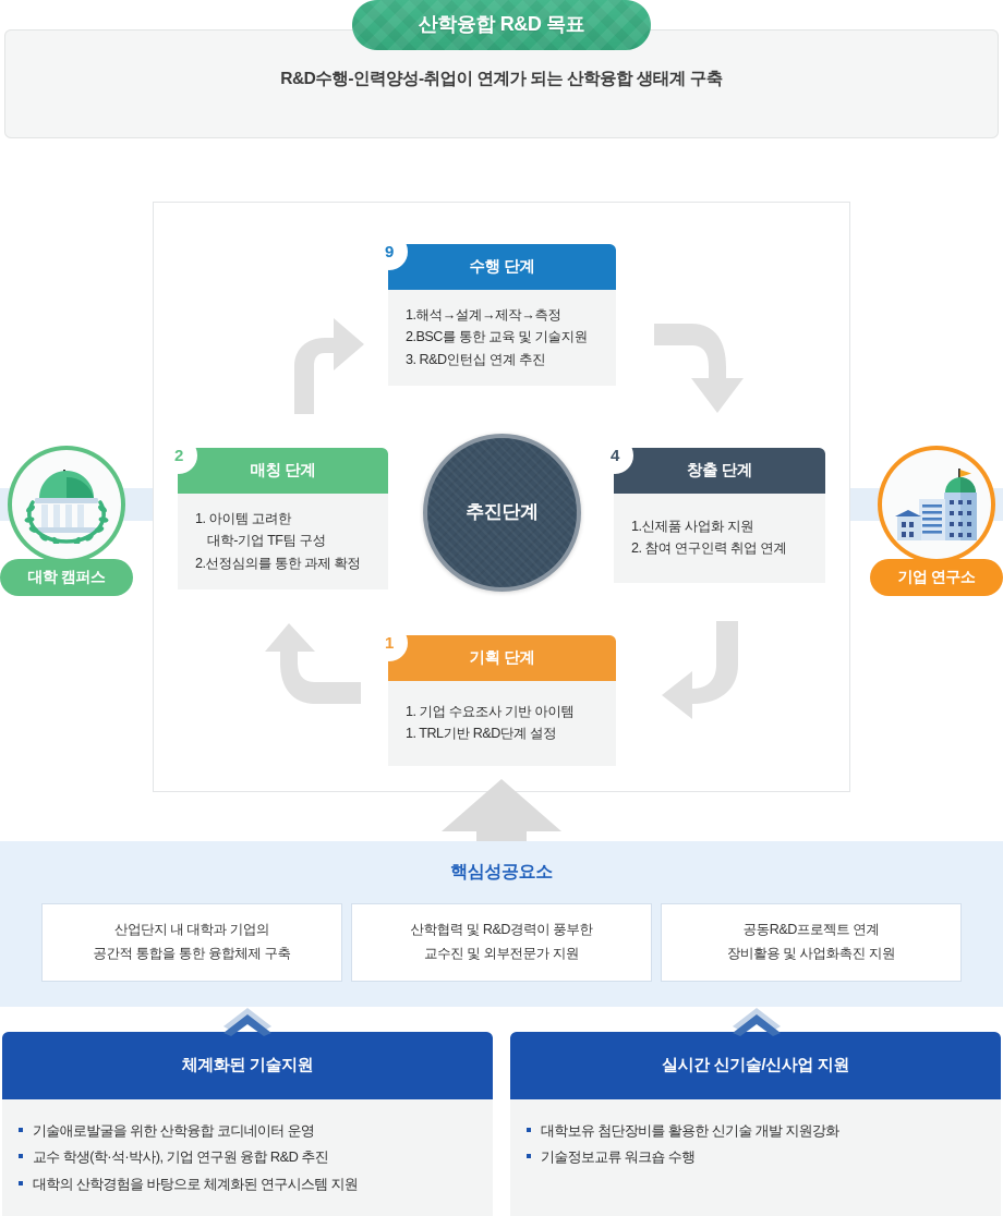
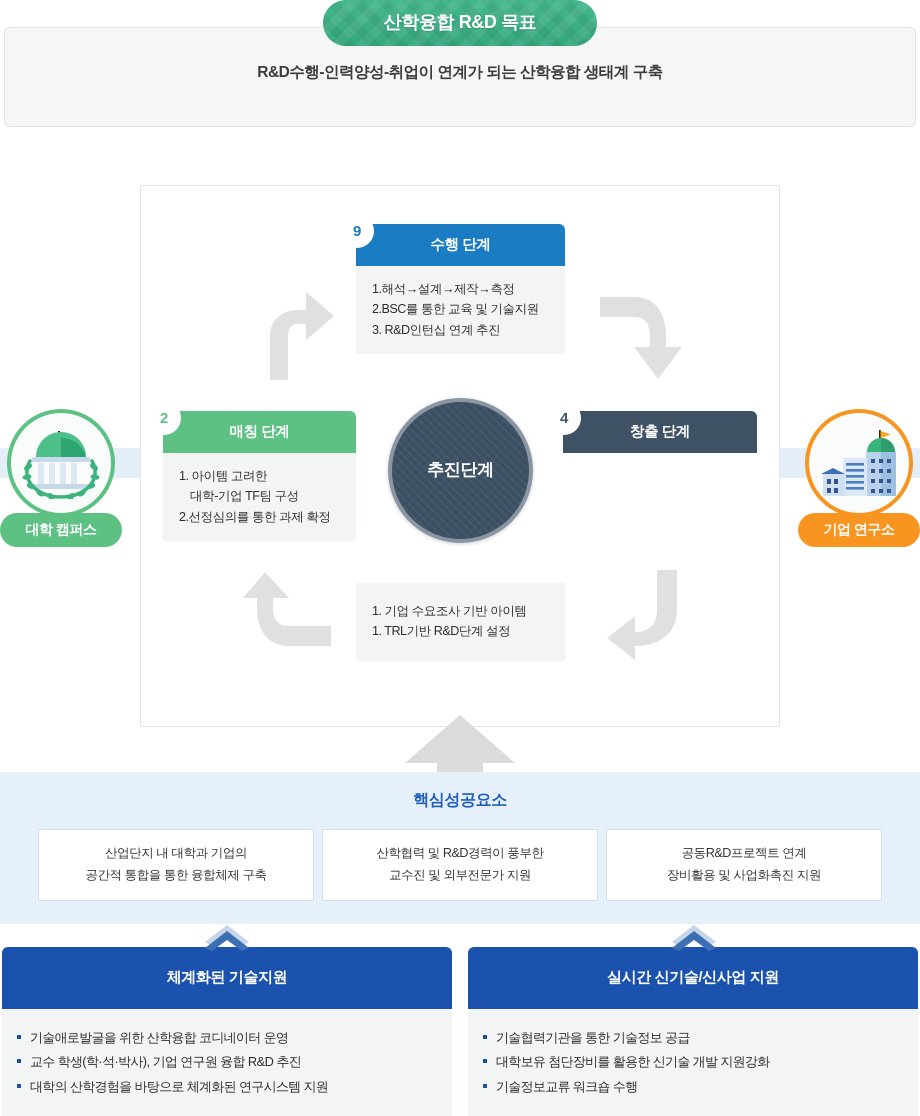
  산학융합 R&D 목표
  R&D수행-인력양성-취업이 연계가 되는 산학융합 생태계 구축
  9
  수행 단계
  1.해석→설계→제작→측정
  2.BSC를 통한 교육 및 기술지원
  3. R&D인턴십 연계 추진
  2
  매칭 단계
  1. 아이템 고려한
  대학-기업 TF팀 구성
  2.선정심의를 통한 과제 확정
  4
  창출 단계
- 1.신제품 사업화 지원
- 2. 참여 연구인력 취업 연계
- 1
- 기획 단계
  1. 기업 수요조사 기반 아이템
  1. TRL기반 R&D단계 설정
  추진단계
  대학 캠퍼스
  기업 연구소
  핵심성공요소
  산업단지 내 대학과 기업의
  공간적 통합을 통한 융합체제 구축
  산학협력 및 R&D경력이 풍부한
  교수진 및 외부전문가 지원
  공동R&D프로젝트 연계
  장비활용 및 사업화촉진 지원
  체계화된 기술지원
  기술애로발굴을 위한 산학융합 코디네이터 운영
  교수 학생(학·석·박사), 기업 연구원 융합 R&D 추진
  대학의 산학경험을 바탕으로 체계화된 연구시스템 지원
  실시간 신기술/신사업 지원
+ 기술협력기관을 통한 기술정보 공급
  대학보유 첨단장비를 활용한 신기술 개발 지원강화
  기술정보교류 워크숍 수행
